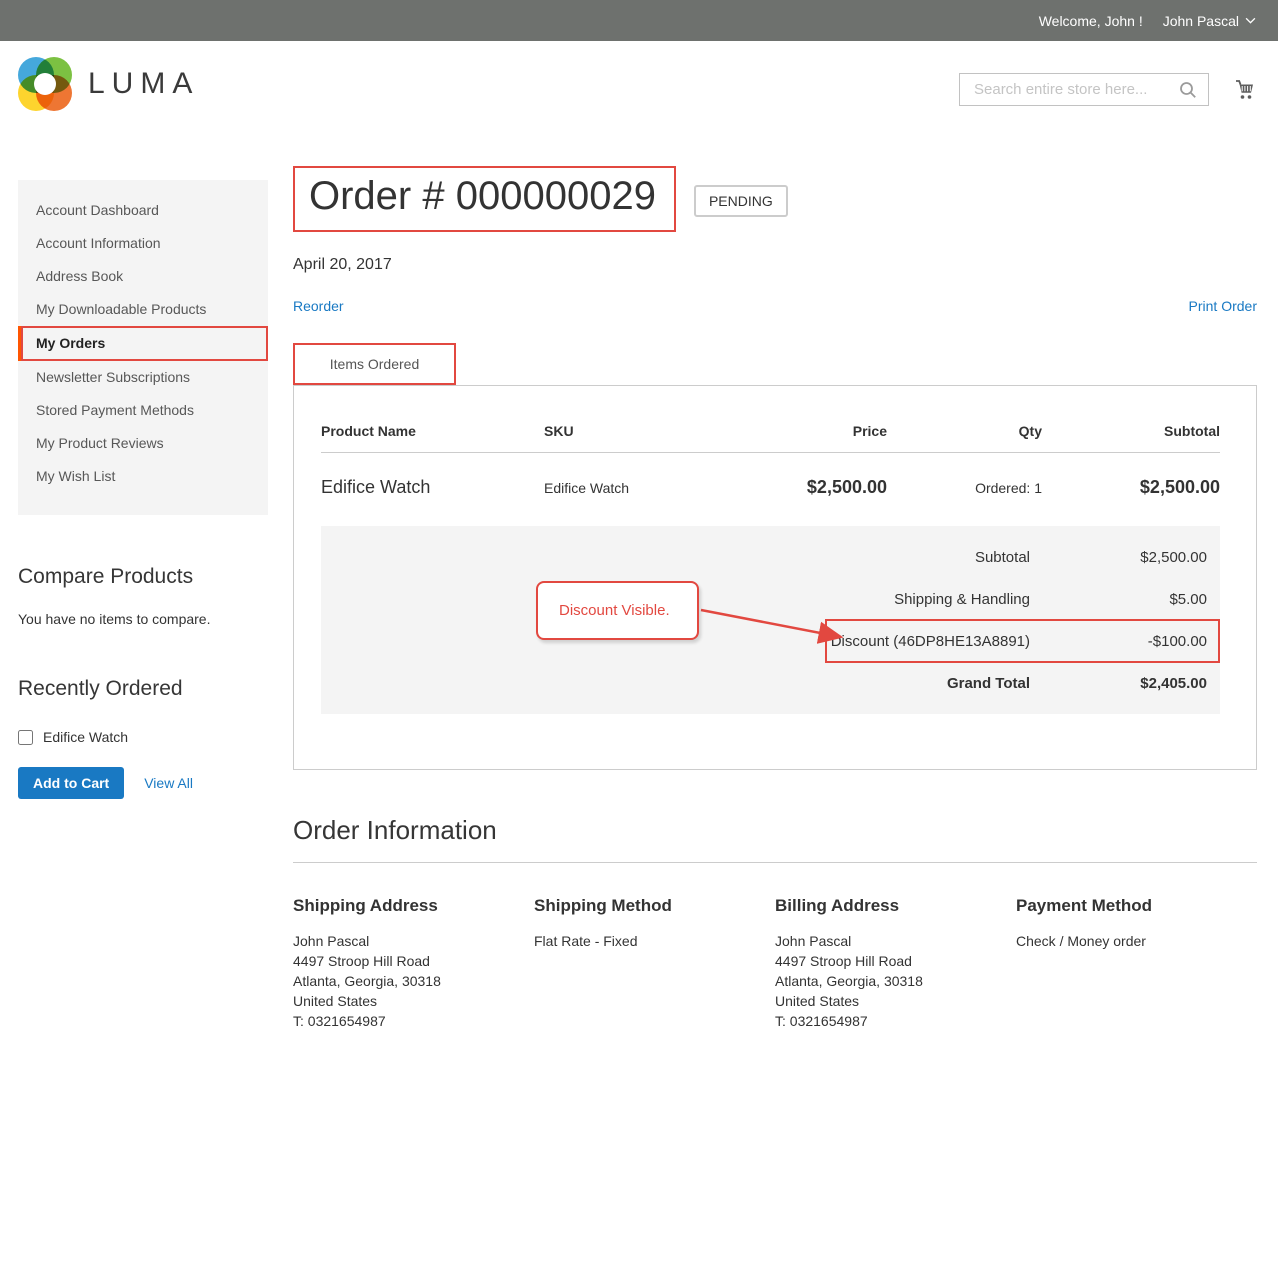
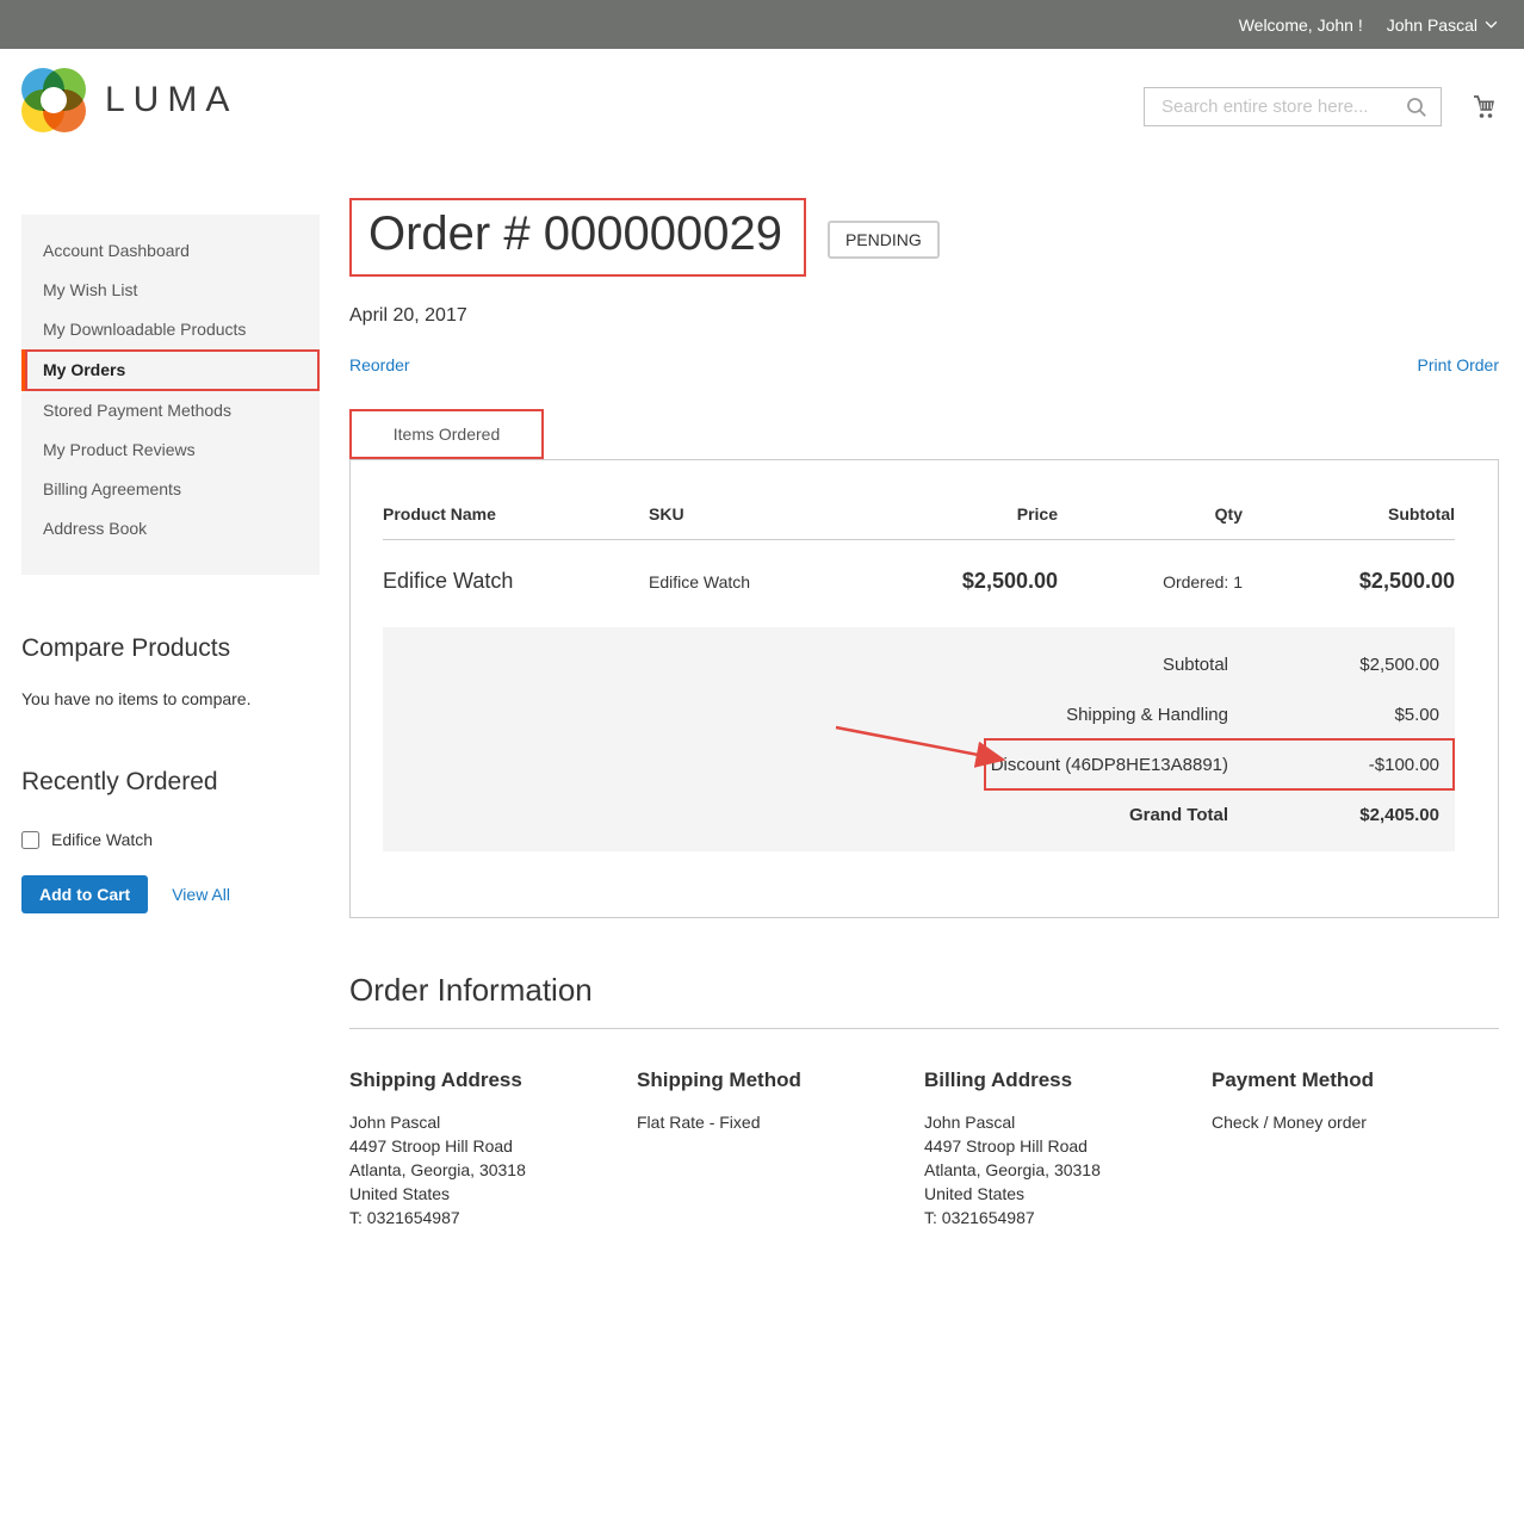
  Welcome, John !
  John Pascal
  LUMA
  Search entire store here...
  Account Dashboard
- Account Information
- Address Book
+ My Wish List
  My Downloadable Products
  My Orders
- Newsletter Subscriptions
  Stored Payment Methods
  My Product Reviews
+ Billing Agreements
- My Wish List
+ Address Book
  Compare Products
  You have no items to compare.
  Recently Ordered
  Edifice Watch
  Add to Cart
  View All
  Order # 000000029
  PENDING
  April 20, 2017
  Reorder
  Print Order
  Items Ordered
  Product Name
  SKU
  Price
  Qty
  Subtotal
  Edifice Watch
  Edifice Watch
  $2,500.00
  Ordered: 1
  $2,500.00
- Discount Visible.
  Subtotal
  $2,500.00
  Shipping & Handling
  $5.00
  Discount (46DP8HE13A8891)
  -$100.00
  Grand Total
  $2,405.00
  Order Information
  Shipping Address
  John Pascal
  4497 Stroop Hill Road
  Atlanta, Georgia, 30318
  United States
  T: 0321654987
  Shipping Method
  Flat Rate - Fixed
  Billing Address
  John Pascal
  4497 Stroop Hill Road
  Atlanta, Georgia, 30318
  United States
  T: 0321654987
  Payment Method
  Check / Money order
